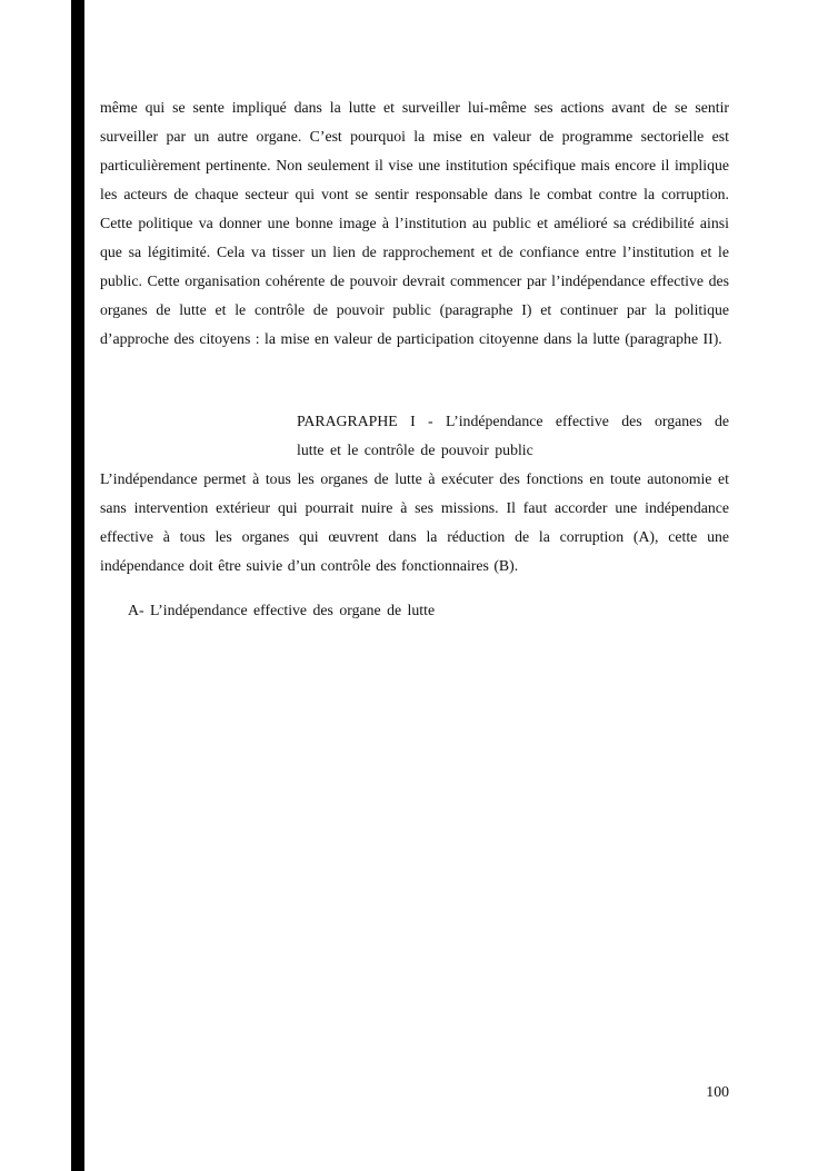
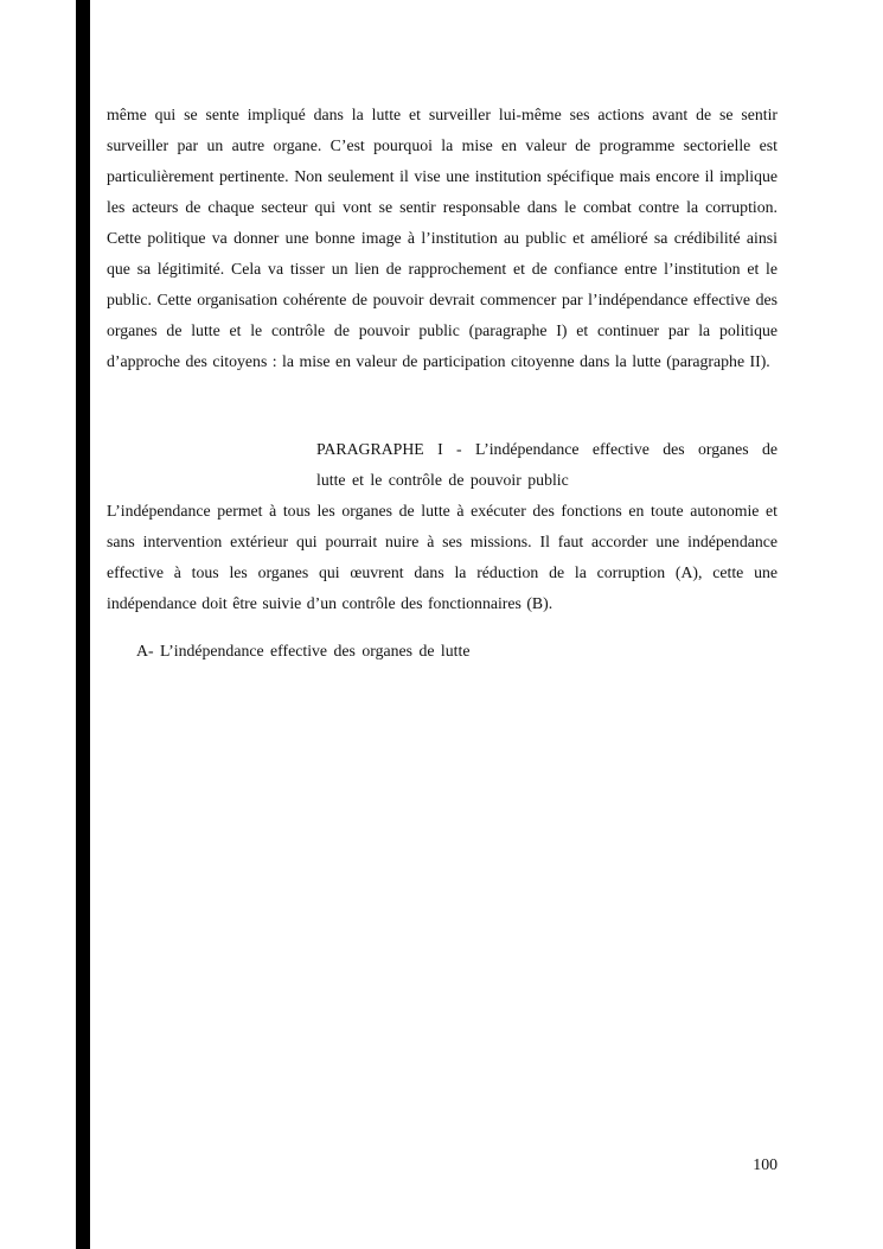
  même qui se sente impliqué dans la lutte et surveiller lui-même ses actions avant de se sentir surveiller par un autre organe. C’est pourquoi la mise en valeur de programme sectorielle est particulièrement pertinente. Non seulement il vise une institution spécifique mais encore il implique les acteurs de chaque secteur qui vont se sentir responsable dans le combat contre la corruption. Cette politique va donner une bonne image à l’institution au public et amélioré sa crédibilité ainsi que sa légitimité. Cela va tisser un lien de rapprochement et de confiance entre l’institution et le public. Cette organisation cohérente de pouvoir devrait commencer par l’indépendance effective des organes de lutte et le contrôle de pouvoir public (paragraphe I) et continuer par la politique d’approche des citoyens : la mise en valeur de participation citoyenne dans la lutte (paragraphe II).
  PARAGRAPHE I - L’indépendance effective des organes de
  lutte et le contrôle de pouvoir public
  L’indépendance permet à tous les organes de lutte à exécuter des fonctions en toute autonomie et sans intervention extérieur qui pourrait nuire à ses missions. Il faut accorder une indépendance effective à tous les organes qui œuvrent dans la réduction de la corruption (A), cette une indépendance doit être suivie d’un contrôle des fonctionnaires (B).
- A- L’indépendance effective des organe de lutte
+ A- L’indépendance effective des organes de lutte
  100
